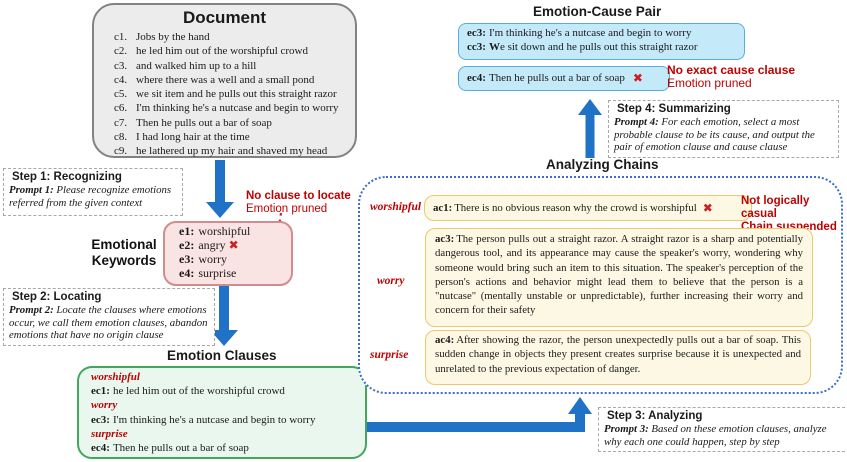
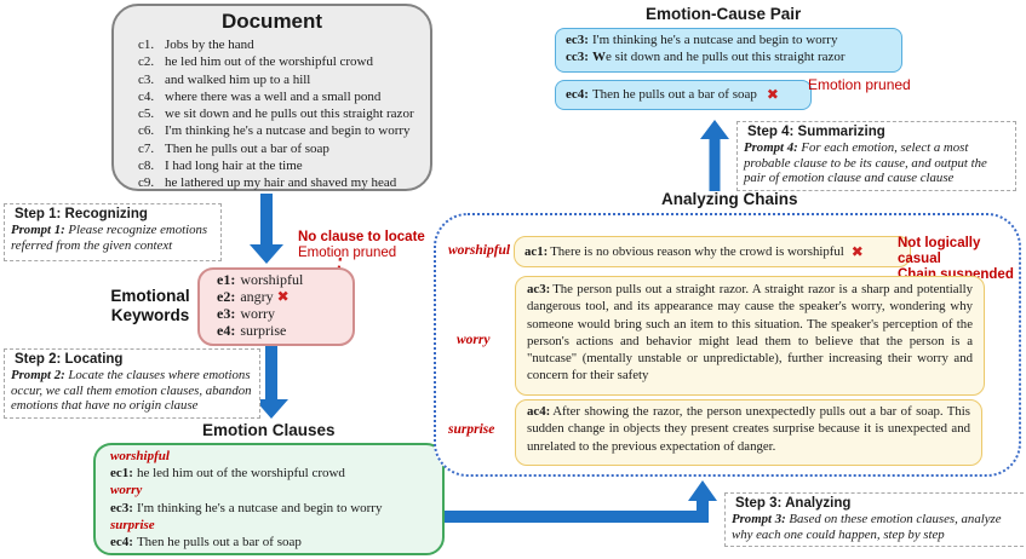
  Document
  c1.
  Jobs by the hand
  c2.
  he led him out of the worshipful crowd
  c3.
  and walked him up to a hill
  c4.
  where there was a well and a small pond
  c5.
- we sit item and he pulls out this straight razor
+ we sit down and he pulls out this straight razor
  c6.
  I'm thinking he's a nutcase and begin to worry
  c7.
  Then he pulls out a bar of soap
  c8.
  I had long hair at the time
  c9.
  he lathered up my hair and shaved my head
  Step 1: Recognizing
  Prompt 1: Please recognize emotions referred from the given context
  Emotional
  Keywords
  e1: worshipful
  e2: angry ✖
  e3: worry
  e4: surprise
  No clause to locate
  Emotion pruned
  Step 2: Locating
  Prompt 2: Locate the clauses where emotions occur, we call them emotion clauses, abandon emotions that have no origin clause
  Emotion Clauses
  worshipful
  ec1: he led him out of the worshipful crowd
  worry
  ec3: I'm thinking he's a nutcase and begin to worry
  surprise
  ec4: Then he pulls out a bar of soap
  Emotion-Cause Pair
  ec3: I'm thinking he's a nutcase and begin to worry
  cc3: We sit down and he pulls out this straight razor
  ec4:
  Then he pulls out a bar of soap
  ✖
- No exact cause clause
  Emotion pruned
  Step 4: Summarizing
  Prompt 4: For each emotion, select a most probable clause to be its cause, and output the pair of emotion clause and cause clause
  Analyzing Chains
  worshipful
  ac1:
  There is no obvious reason why the crowd is worshipful
  ✖
  Not logically casual
  Chain suspended
  worry
  ac3: The person pulls out a straight razor. A straight razor is a sharp and potentially dangerous tool, and its appearance may cause the speaker's worry, wondering why someone would bring such an item to this situation. The speaker's perception of the person's actions and behavior might lead them to believe that the person is a "nutcase" (mentally unstable or unpredictable), further increasing their worry and concern for their safety
  surprise
  ac4: After showing the razor, the person unexpectedly pulls out a bar of soap. This sudden change in objects they present creates surprise because it is unexpected and unrelated to the previous expectation of danger.
  Step 3: Analyzing
  Prompt 3: Based on these emotion clauses, analyze why each one could happen, step by step
